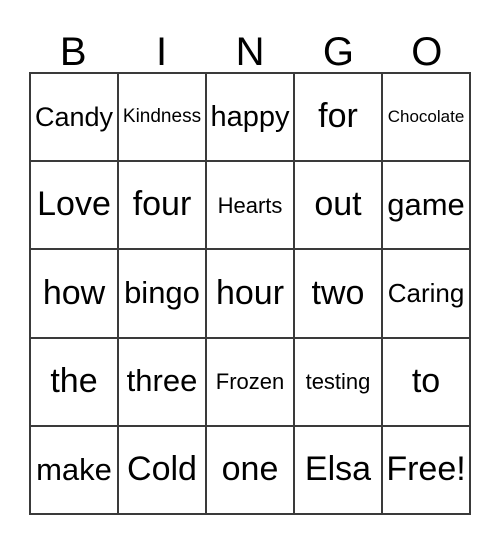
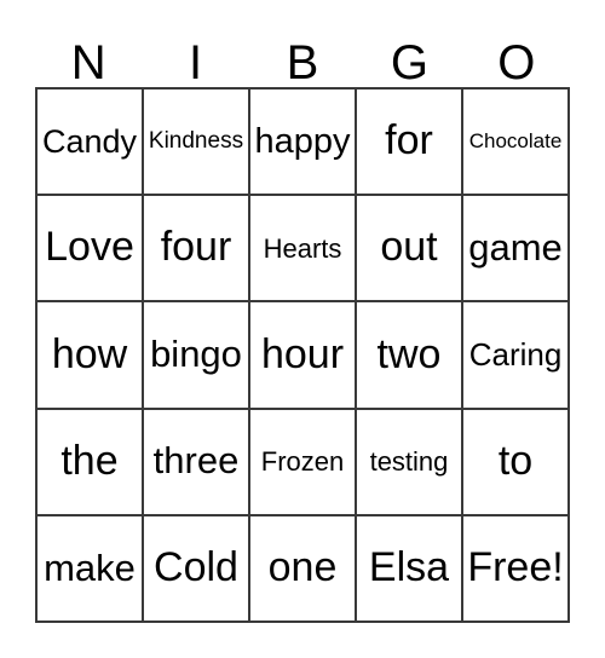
- B
+ N
  I
- N
+ B
  G
  O
  Candy
  Kindness
  happy
  for
  Chocolate
  Love
  four
  Hearts
  out
  game
  how
  bingo
  hour
  two
  Caring
  the
  three
  Frozen
  testing
  to
  make
  Cold
  one
  Elsa
  Free!
